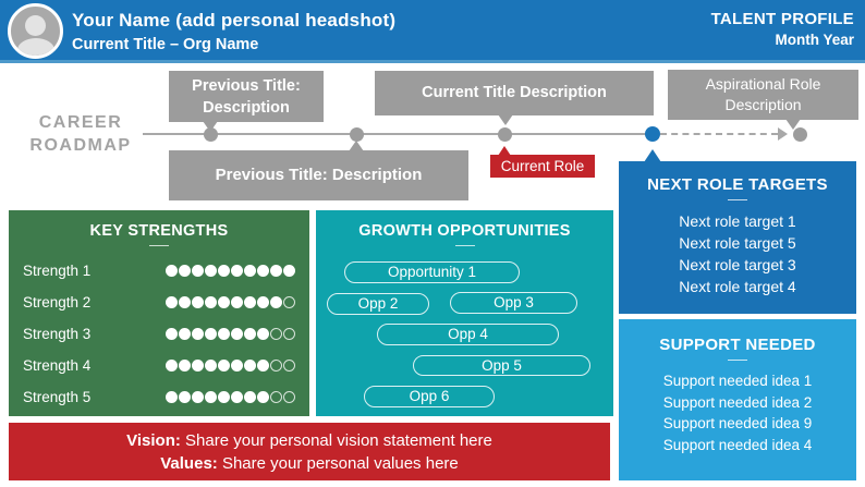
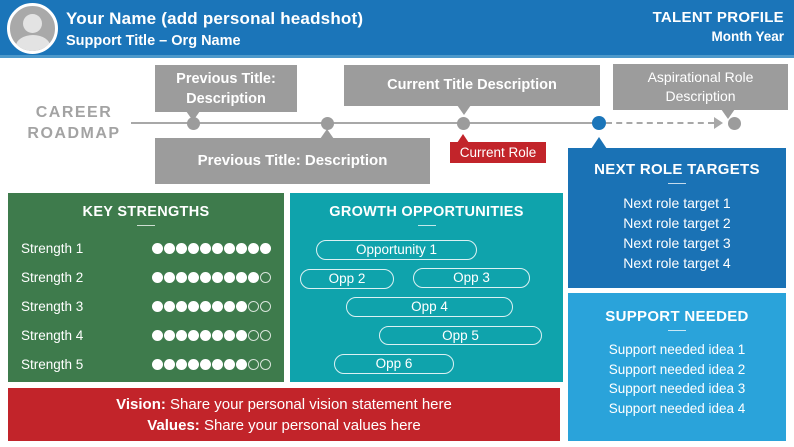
  Your Name (add personal headshot)
- Current Title – Org Name
+ Support Title – Org Name
  TALENT PROFILE
  Month Year
  CAREER
  ROADMAP
  Previous Title:
  Description
  Current Title Description
  Aspirational Role Description
  Previous Title: Description
  Current Role
  KEY STRENGTHS
  Strength 1
  Strength 2
  Strength 3
  Strength 4
  Strength 5
  GROWTH OPPORTUNITIES
  Opportunity 1
  Opp 2
  Opp 3
  Opp 4
  Opp 5
  Opp 6
  NEXT ROLE TARGETS
  Next role target 1
- Next role target 5
+ Next role target 2
  Next role target 3
  Next role target 4
  SUPPORT NEEDED
  Support needed idea 1
  Support needed idea 2
- Support needed idea 9
+ Support needed idea 3
  Support needed idea 4
  Vision: Share your personal vision statement here
  Values: Share your personal values here
